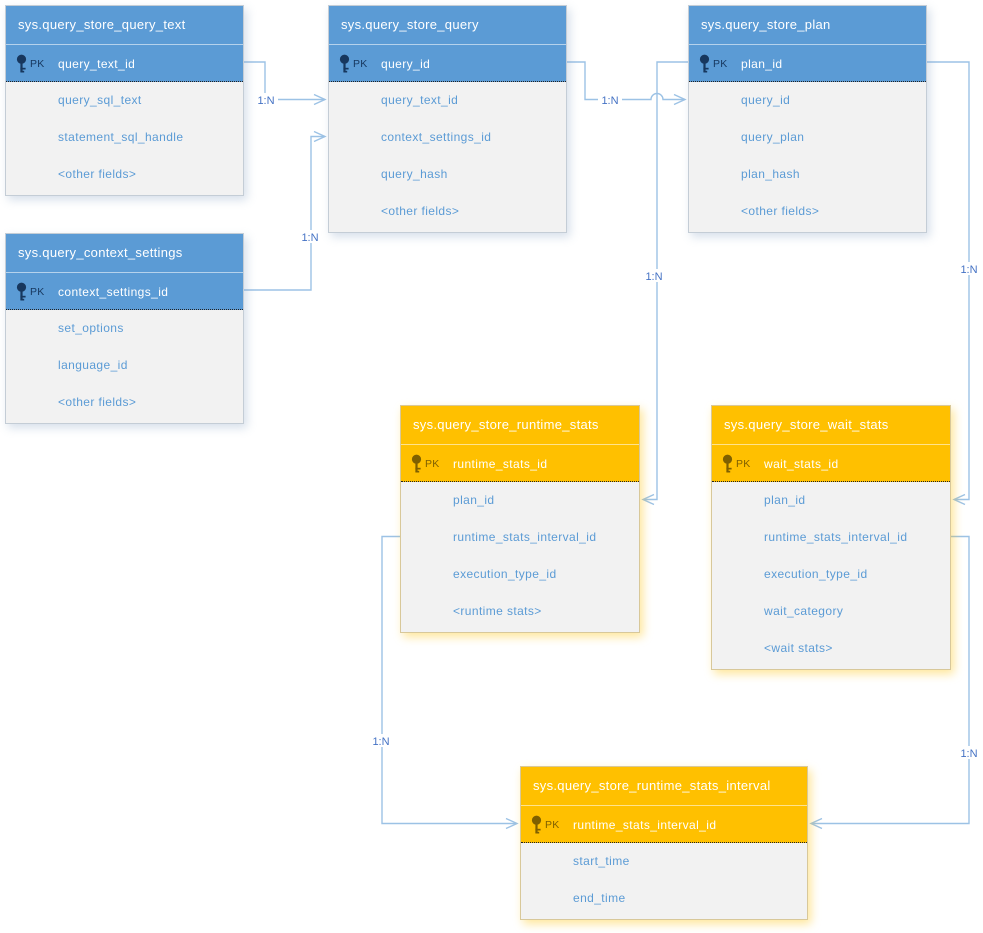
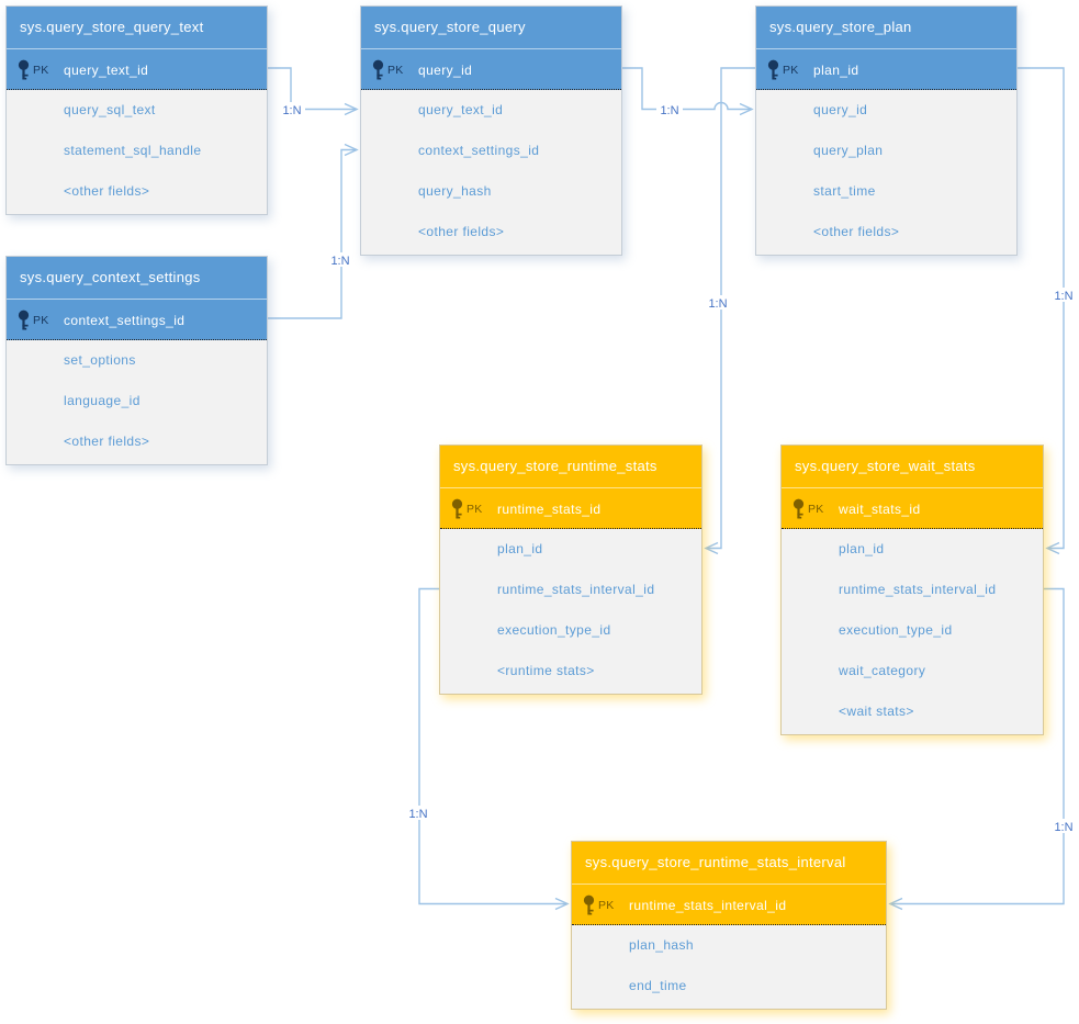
  1:N
  1:N
  1:N
  1:N
  1:N
  1:N
  1:N
  sys.query_store_query_text
  PK
  query_text_id
  query_sql_text
  statement_sql_handle
  <other fields>
  sys.query_store_query
  PK
  query_id
  query_text_id
  context_settings_id
  query_hash
  <other fields>
  sys.query_store_plan
  PK
  plan_id
  query_id
  query_plan
- plan_hash
+ start_time
  <other fields>
  sys.query_context_settings
  PK
  context_settings_id
  set_options
  language_id
  <other fields>
  sys.query_store_runtime_stats
  PK
  runtime_stats_id
  plan_id
  runtime_stats_interval_id
  execution_type_id
  <runtime stats>
  sys.query_store_wait_stats
  PK
  wait_stats_id
  plan_id
  runtime_stats_interval_id
  execution_type_id
  wait_category
  <wait stats>
  sys.query_store_runtime_stats_interval
  PK
  runtime_stats_interval_id
- start_time
+ plan_hash
  end_time
